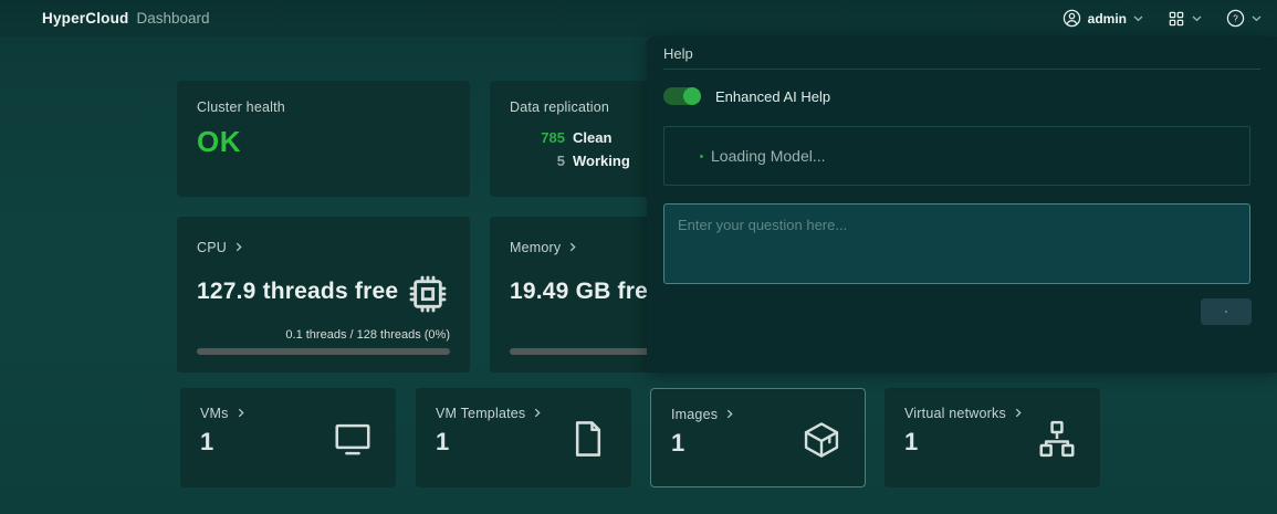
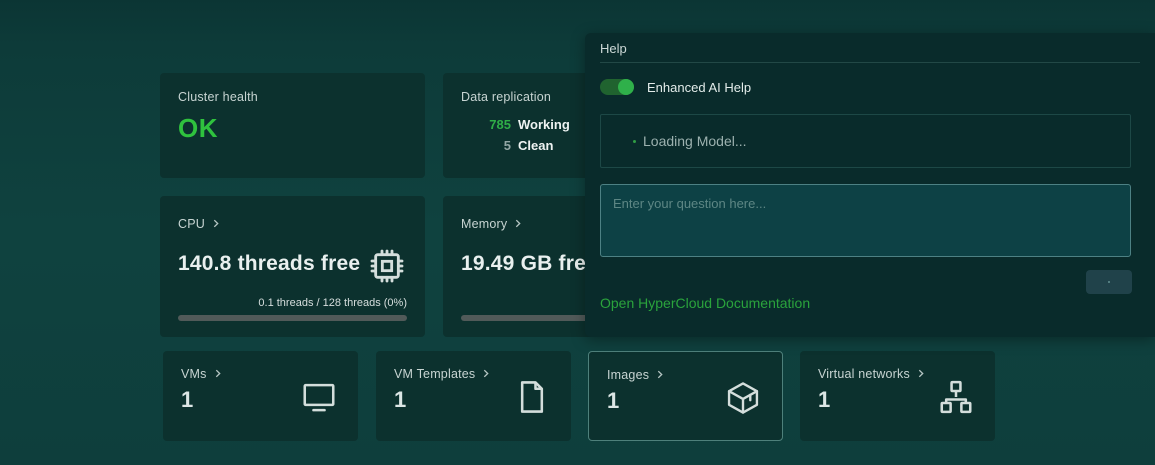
- HyperCloud
- Dashboard
- admin
- ?
  Cluster health
  OK
  Data replication
  785
- Clean
+ Working
  5
- Working
+ Clean
  CPU
- 127.9 threads free
+ 140.8 threads free
  0.1 threads / 128 threads (0%)
  Memory
  19.49 GB fre
  VMs
  1
  VM Templates
  1
  Images
  1
  Virtual networks
  1
  Help
  Enhanced AI Help
  Loading Model...
  Enter your question here...
+ Open HyperCloud Documentation
